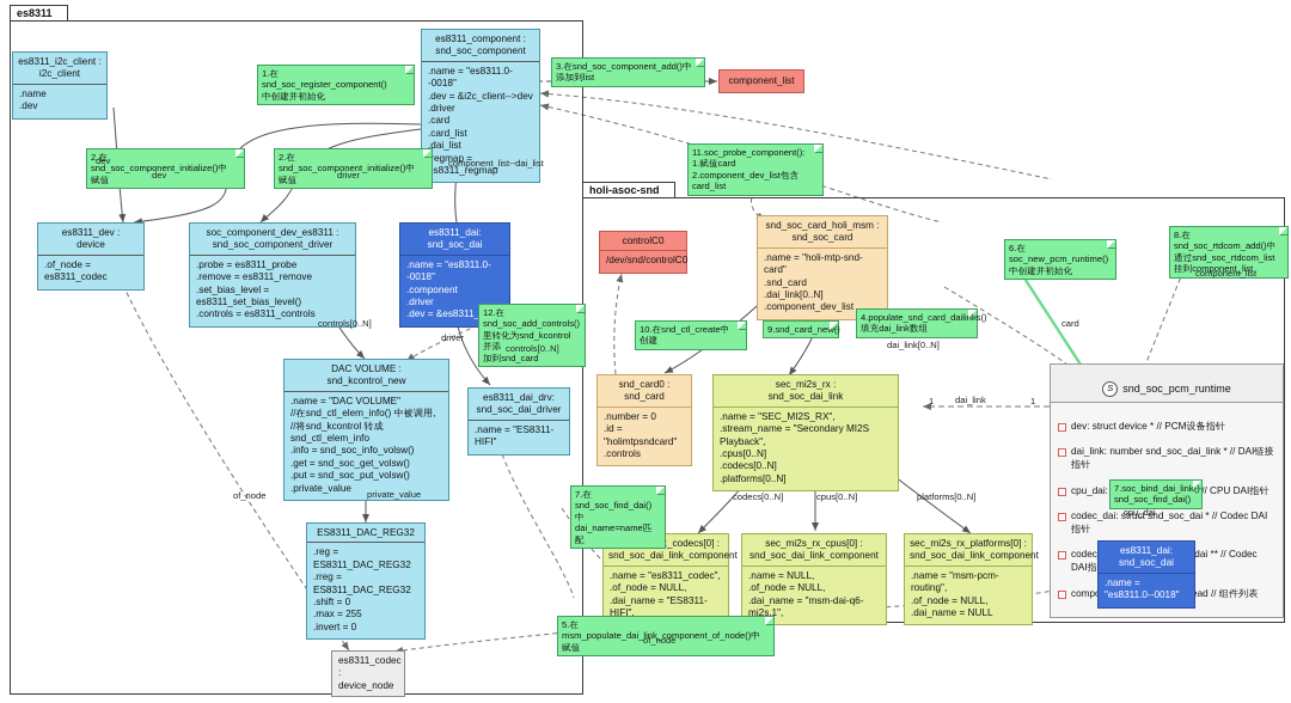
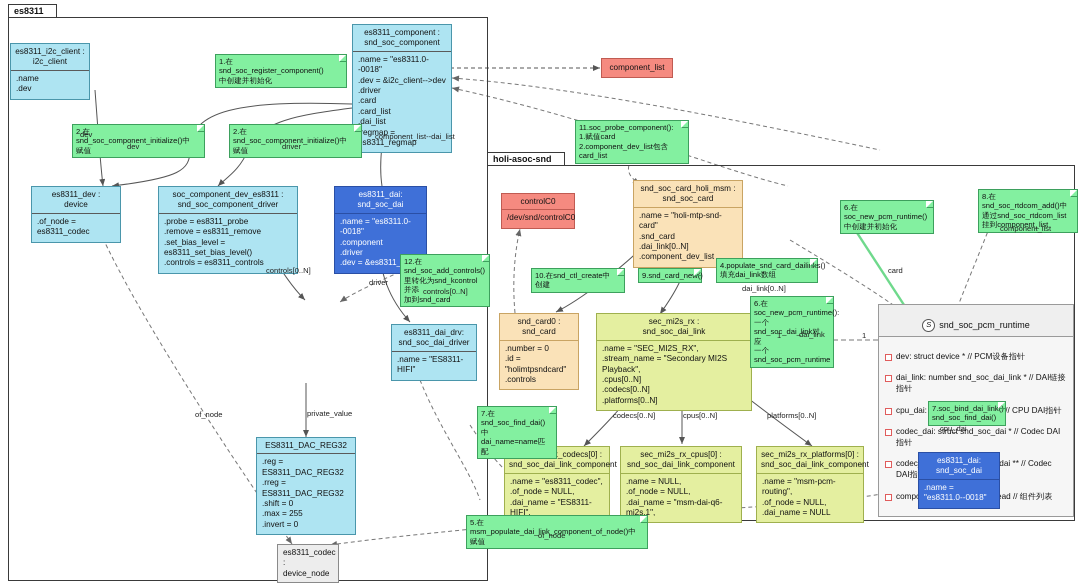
  es8311
  holi-asoc-snd
  es8311_i2c_client :
  i2c_client
  .name
  .dev
  es8311_component :
  snd_soc_component
  .name = "es8311.0--0018"
  .dev = &i2c_client-->dev
  .driver
  .card
  .card_list
  .dai_list
  egmap = s8311_regmap
  component_list
  es8311_dev :
  device
  .of_node = es8311_codec
  soc_component_dev_es8311 :
  snd_soc_component_driver
  .probe = es8311_probe
  .remove = es8311_remove
  .set_bias_level = es8311_set_bias_level()
  .controls = es8311_controls
  es8311_dai:
  snd_soc_dai
  .name = "es8311.0--0018"
  .component
  .driver
  .dev = &es8311_
- DAC VOLUME :
- snd_kcontrol_new
- .name = "DAC VOLUME"
- //在snd_ctl_elem_info() 中被调用,
- //将snd_kcontrol 转成 snd_ctl_elem_info
- .info = snd_soc_info_volsw()
- .get = snd_soc_get_volsw()
- .put = snd_soc_put_volsw()
- .private_value
  es8311_dai_drv:
  snd_soc_dai_driver
  .name = "ES8311-HIFI"
  ES8311_DAC_REG32
  .reg = ES8311_DAC_REG32
  .rreg = ES8311_DAC_REG32
  .shift = 0
  .max = 255
  .invert = 0
  es8311_codec :
  device_node
  controlC0
  /dev/snd/controlC0
  snd_soc_card_holi_msm :
  snd_soc_card
  .name = "holi-mtp-snd-card"
  .snd_card
  .dai_link[0..N]
  .component_dev_list
  snd_card0 :
  snd_card
  .number = 0
  .id = "holimtpsndcard"
  .controls
  sec_mi2s_rx :
  snd_soc_dai_link
  .name = "SEC_MI2S_RX",
  .stream_name = "Secondary MI2S Playback",
  .cpus[0..N]
  .codecs[0..N]
  .platforms[0..N]
  snd_soc_dai_link_component
  .name = "es8311_codec",
  .of_node = NULL,
  .dai_name = "ES8311-HIFI",
  sec_mi2s_rx_cpus[0] :
  snd_soc_dai_link_component
  .name = NULL,
  .of_node = NULL,
  .dai_name = "msm-dai-q6-mi2s.1",
  sec_mi2s_rx_platforms[0] :
  snd_soc_dai_link_component
  .name = "msm-pcm-routing",
  .of_node = NULL,
  .dai_name = NULL
  S snd_soc_pcm_runtime
  dev: struct device * // PCM设备指针
  dai_link: number snd_soc_dai_link * // DAI链接指针
  codec_dai: struct snd_soc_dai * // Codec DAI指针
  es8311_dai:
  snd_soc_dai
  .name = "es8311.0--0018"
  1.在 snd_soc_register_component()
  中创建并初始化
  2.在snd_soc_component_initialize()中赋值
  2.在snd_soc_component_initialize()中赋值
- 3.在snd_soc_component_add()中添加到list
  11.soc_probe_component():
  1.赋值card
  2.component_dev_list包含card_list
  12.在snd_soc_add_controls()
  里转化为snd_kcontrol并添
  加到snd_card
  10.在snd_ctl_create中创建
  9.snd_card_new()
  4.populate_snd_card_dailinks()
  填充dai_link数组
+ 6.在 soc_new_pcm_runtime():
+ 一个snd_soc_dai_link对应
+ 一个snd_soc_pcm_runtime
  6.在 soc_new_pcm_runtime()
  中创建并初始化
  8.在snd_soc_rtdcom_add()中
  通过snd_soc_rtdcom_list
  挂到component_list
  7.在snd_soc_find_dai()中
  dai_name=name匹配
  7.soc_bind_dai_link()
  snd_soc_find_dai()
  5.在msm_populate_dai_link_component_of_node()中赋值
  dev
  dev
  driver
  component_list--dai_list
  controls[0..N]
  controls[0..N]
  driver
  of_node
  private_value
  component_list
  dai_link[0..N]
  card
  dai_link
  codecs[0..N]
  cpus[0..N]
  platforms[0..N]
  cpu_dai
  of_node
  1
  1
